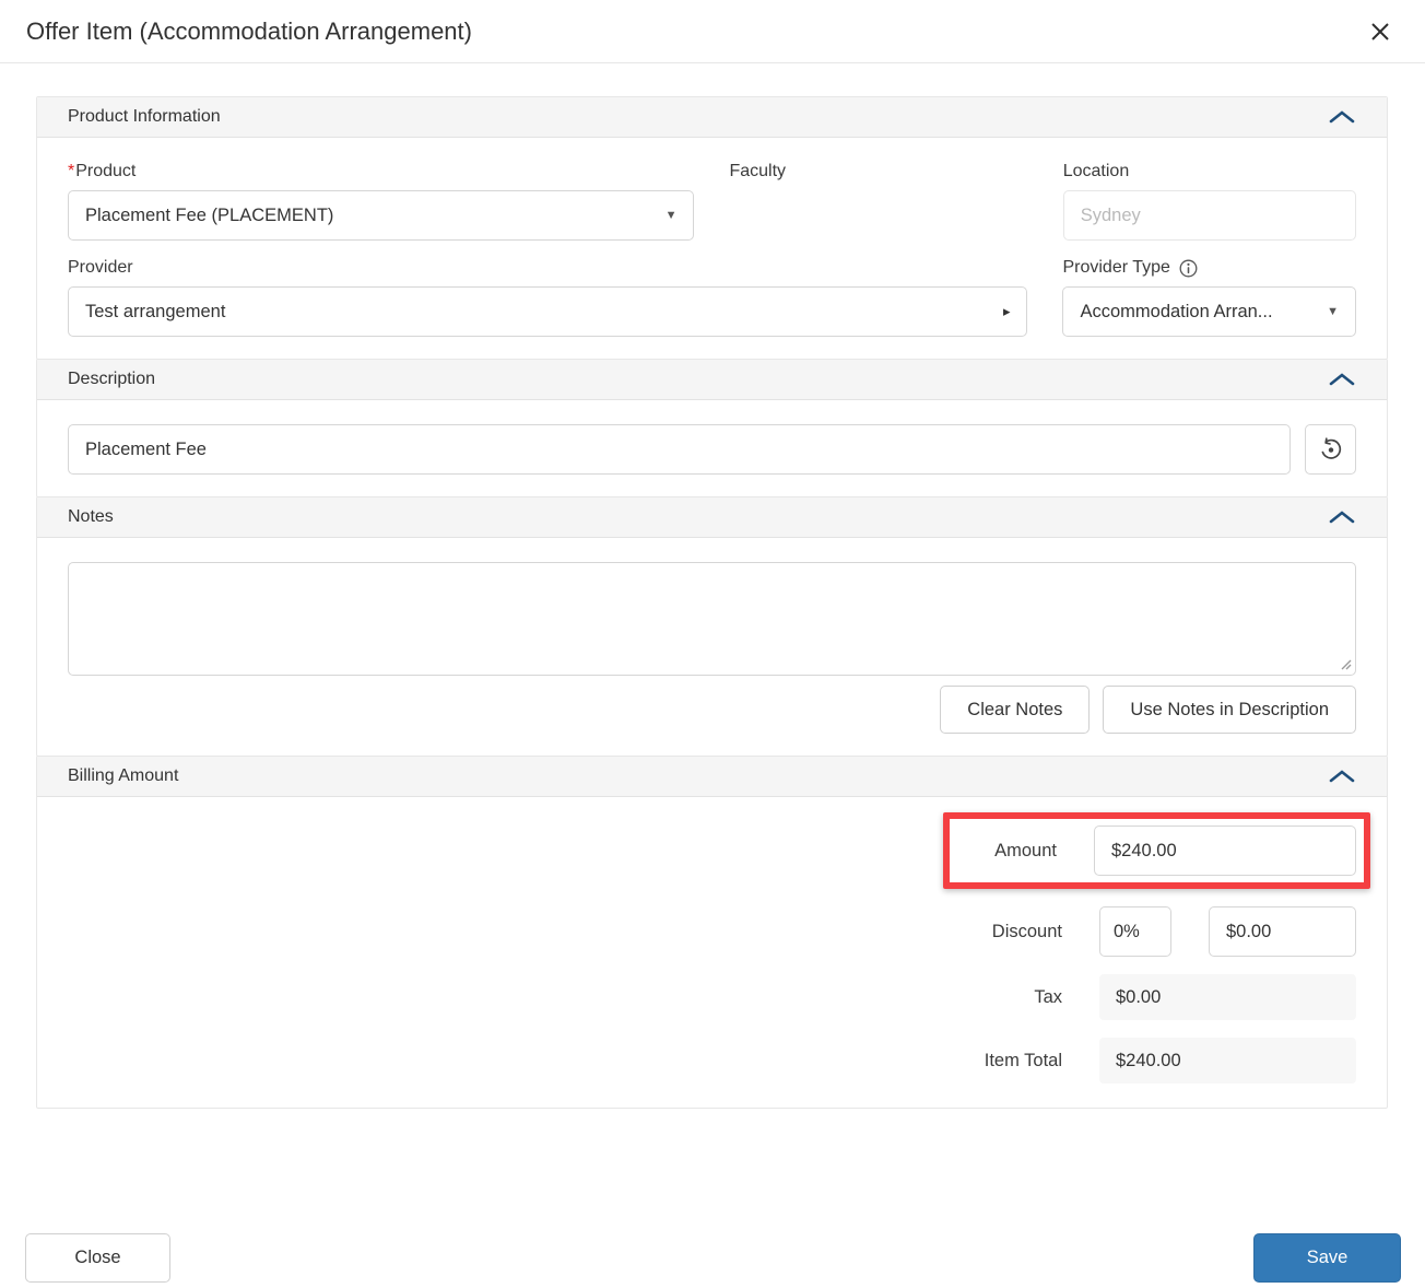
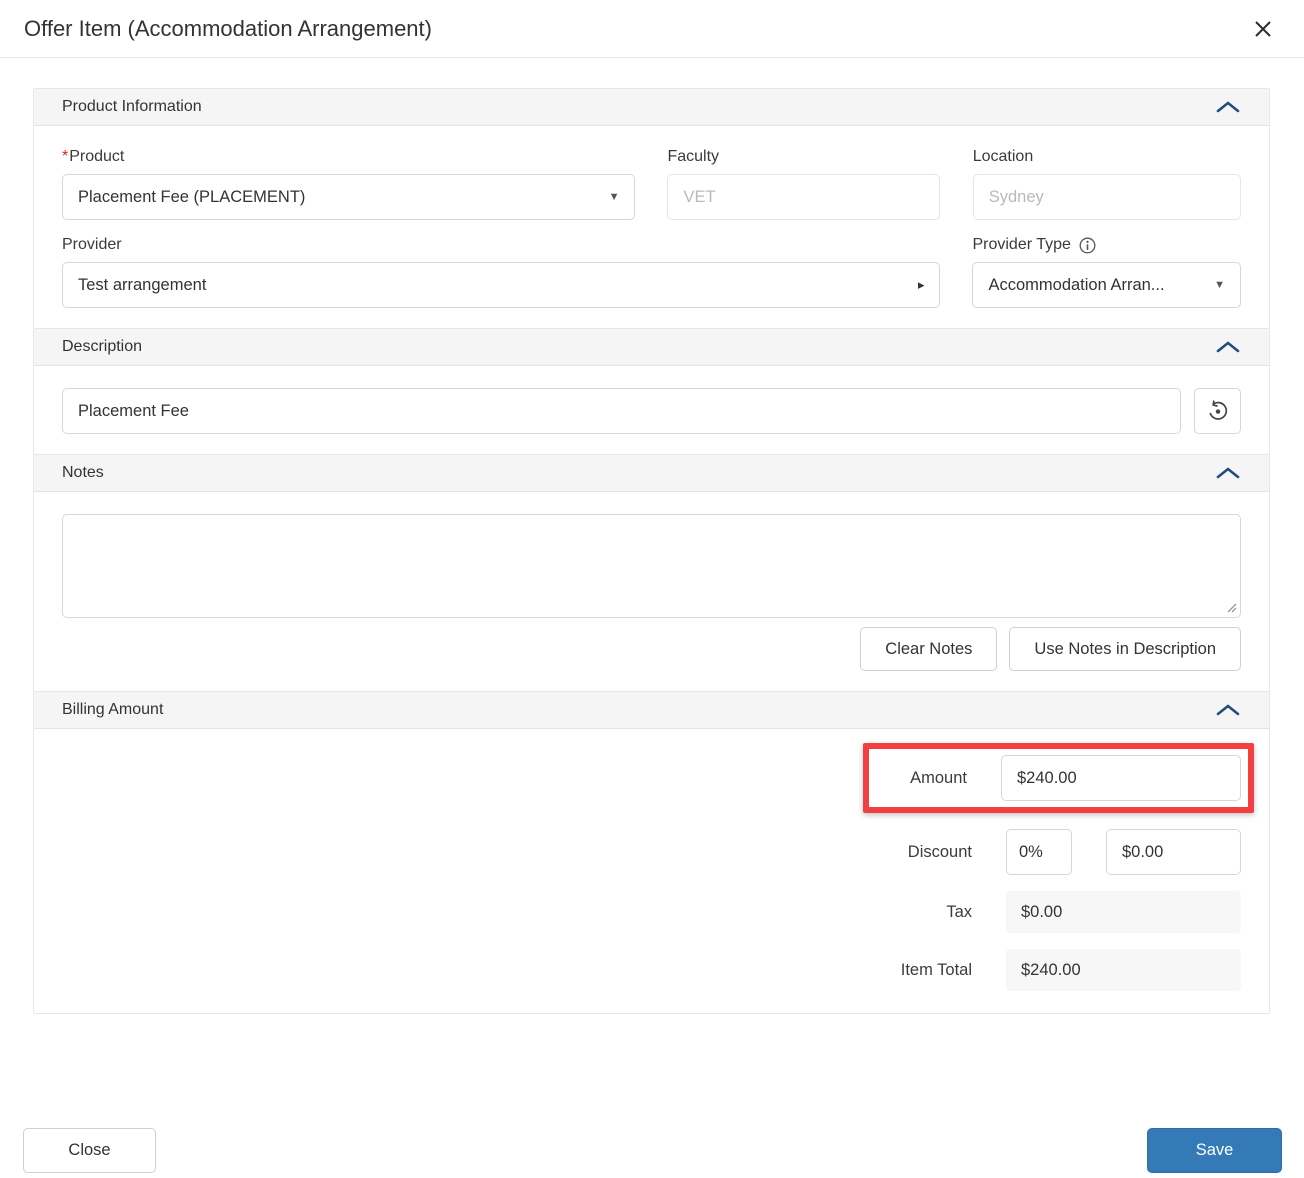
  Offer Item (Accommodation Arrangement)
  Product Information
  *Product
  Placement Fee (PLACEMENT)
  ▼
  Faculty
+ VET
  Location
  Sydney
  Provider
  Test arrangement
  ▸
  Provider Type
  Accommodation Arran...
  ▼
  Description
  Placement Fee
  Notes
  Clear Notes
  Use Notes in Description
  Billing Amount
  Amount
  $240.00
  Discount
  0%
  $0.00
  Tax
  $0.00
  Item Total
  $240.00
  Close
  Save
